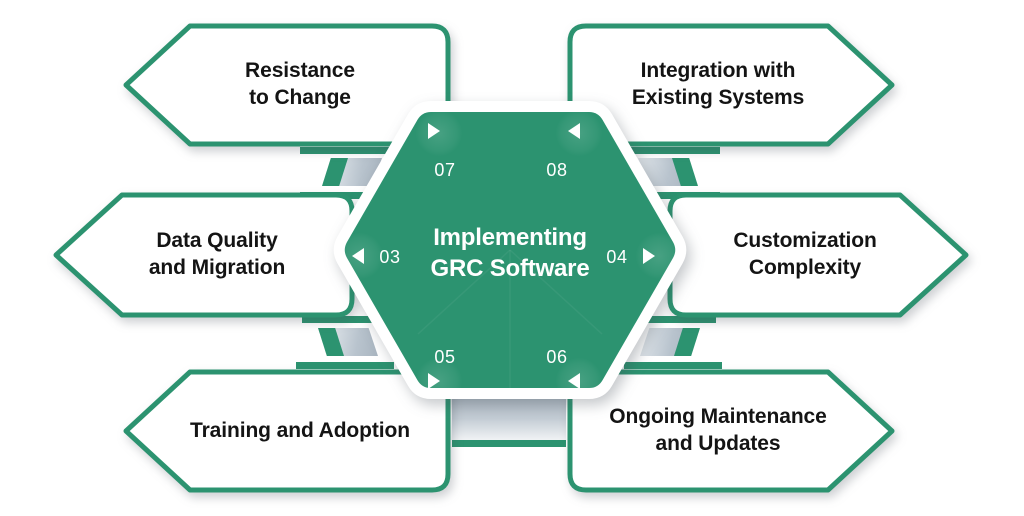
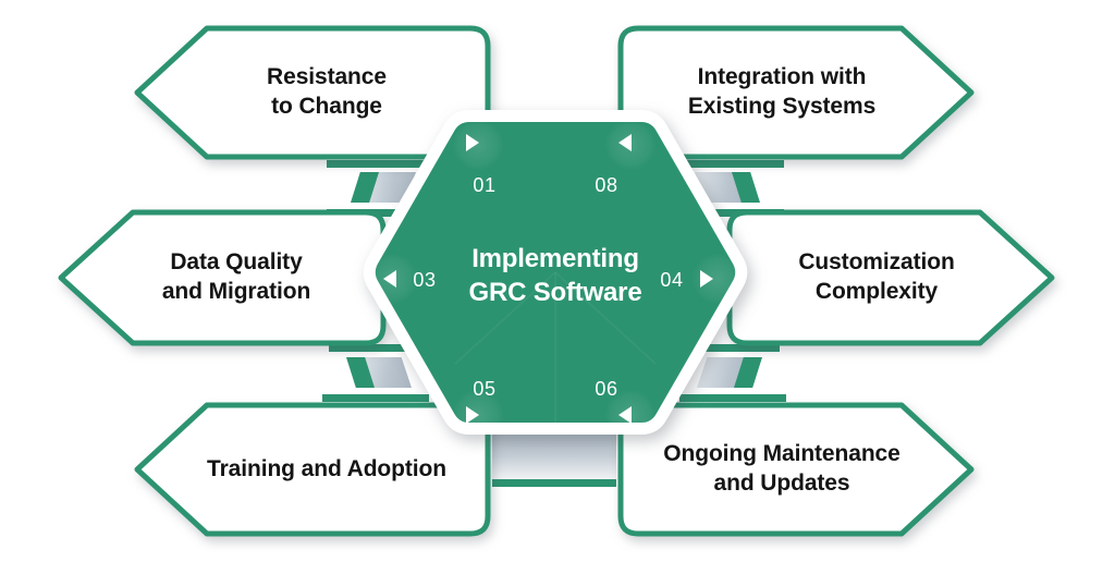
  Resistance
  to Change
  Integration with
  Existing Systems
  Data Quality
  and Migration
  Customization
  Complexity
  Training and Adoption
  Ongoing Maintenance
  and Updates
- 07
+ 01
  08
  03
  04
  05
  06
  Implementing
  GRC Software
